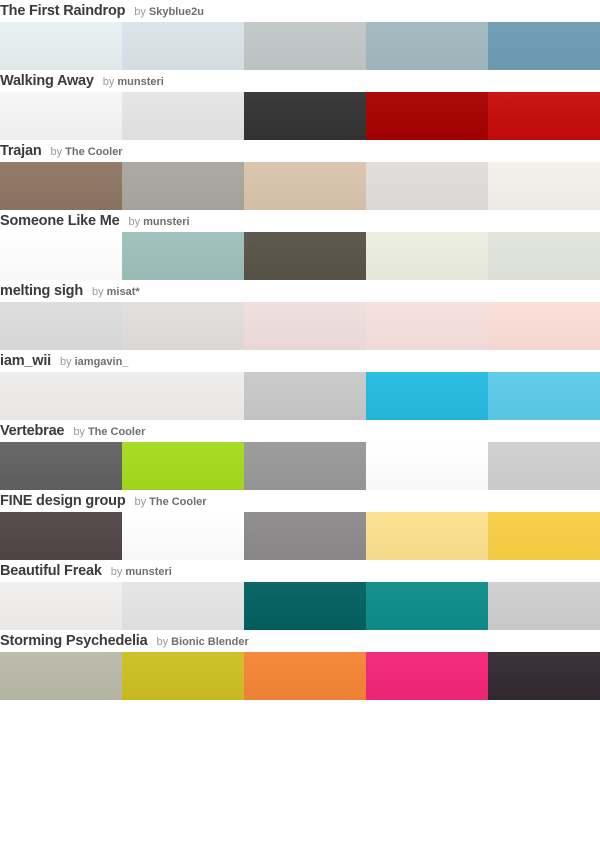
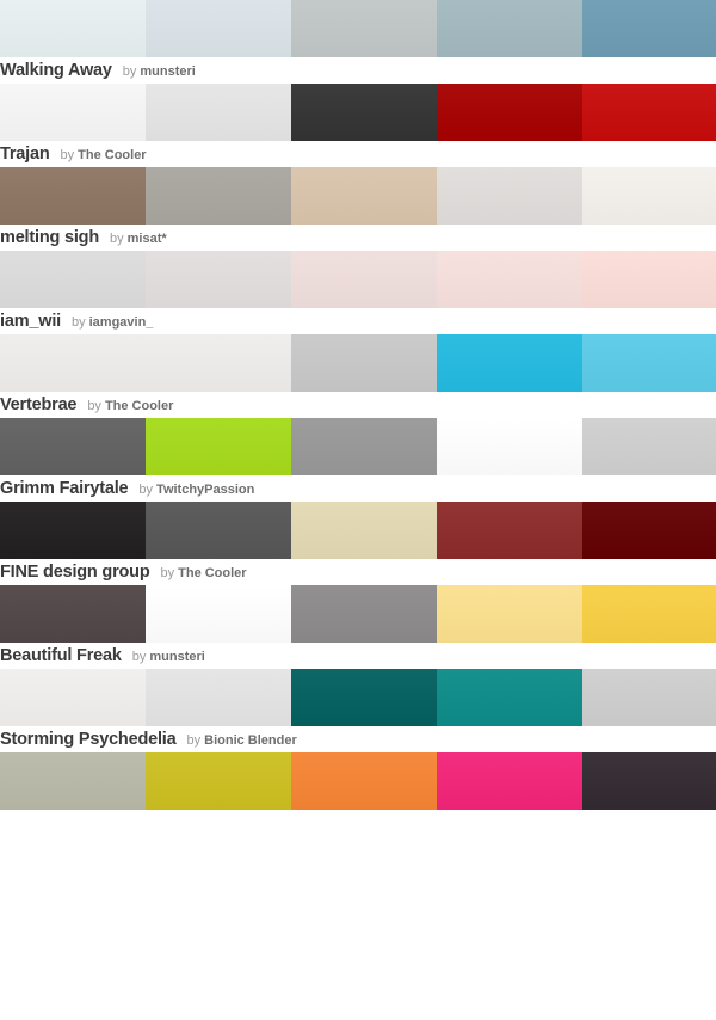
- The First Raindrop by Skyblue2u
  Walking Away by munsteri
  Trajan by The Cooler
- Someone Like Me by munsteri
  melting sigh by misat*
  iam_wii by iamgavin_
  Vertebrae by The Cooler
+ Grimm Fairytale by TwitchyPassion
  FINE design group by The Cooler
  Beautiful Freak by munsteri
  Storming Psychedelia by Bionic Blender
